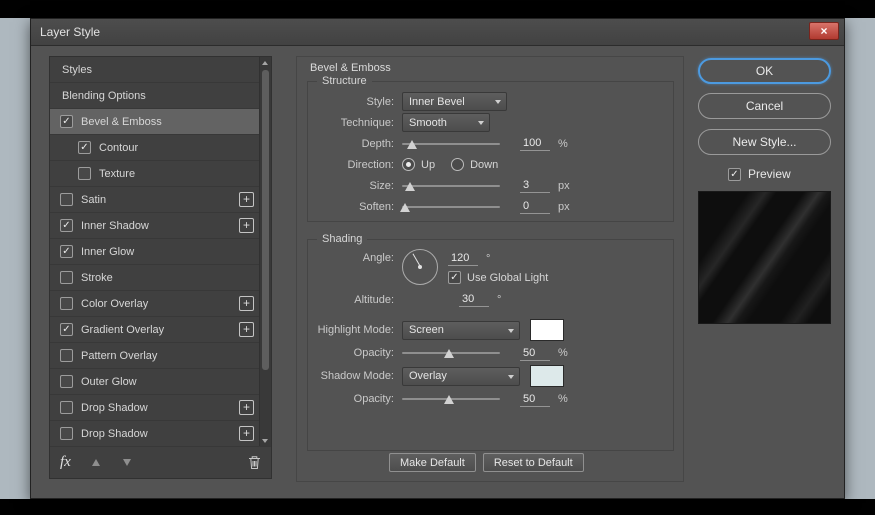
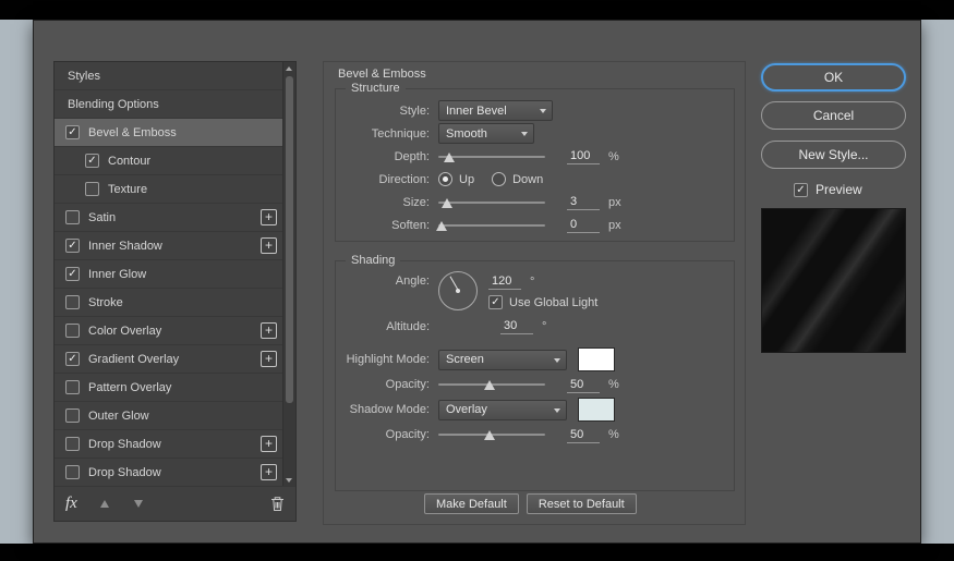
- Layer Style
- ×
  Styles
  Blending Options
  ✓
  Bevel & Emboss
  ✓
  Contour
  Texture
  Satin
  +
  ✓
  Inner Shadow
  +
  ✓
  Inner Glow
  Stroke
  Color Overlay
  +
  ✓
  Gradient Overlay
  +
  Pattern Overlay
  Outer Glow
  Drop Shadow
  +
  Drop Shadow
  +
  fx
  Bevel & Emboss
  Structure
  Style:
  Inner Bevel
  Technique:
  Smooth
  Depth:
  100
  %
  Direction:
  Up
  Down
  Size:
  3
  px
  Soften:
  0
  px
  Shading
  Angle:
  120
  °
  ✓
  Use Global Light
  Altitude:
  30
  °
  Highlight Mode:
  Screen
  Opacity:
  50
  %
  Shadow Mode:
  Overlay
  Opacity:
  50
  %
  Make Default
  Reset to Default
  OK
  Cancel
  New Style...
  ✓
  Preview
